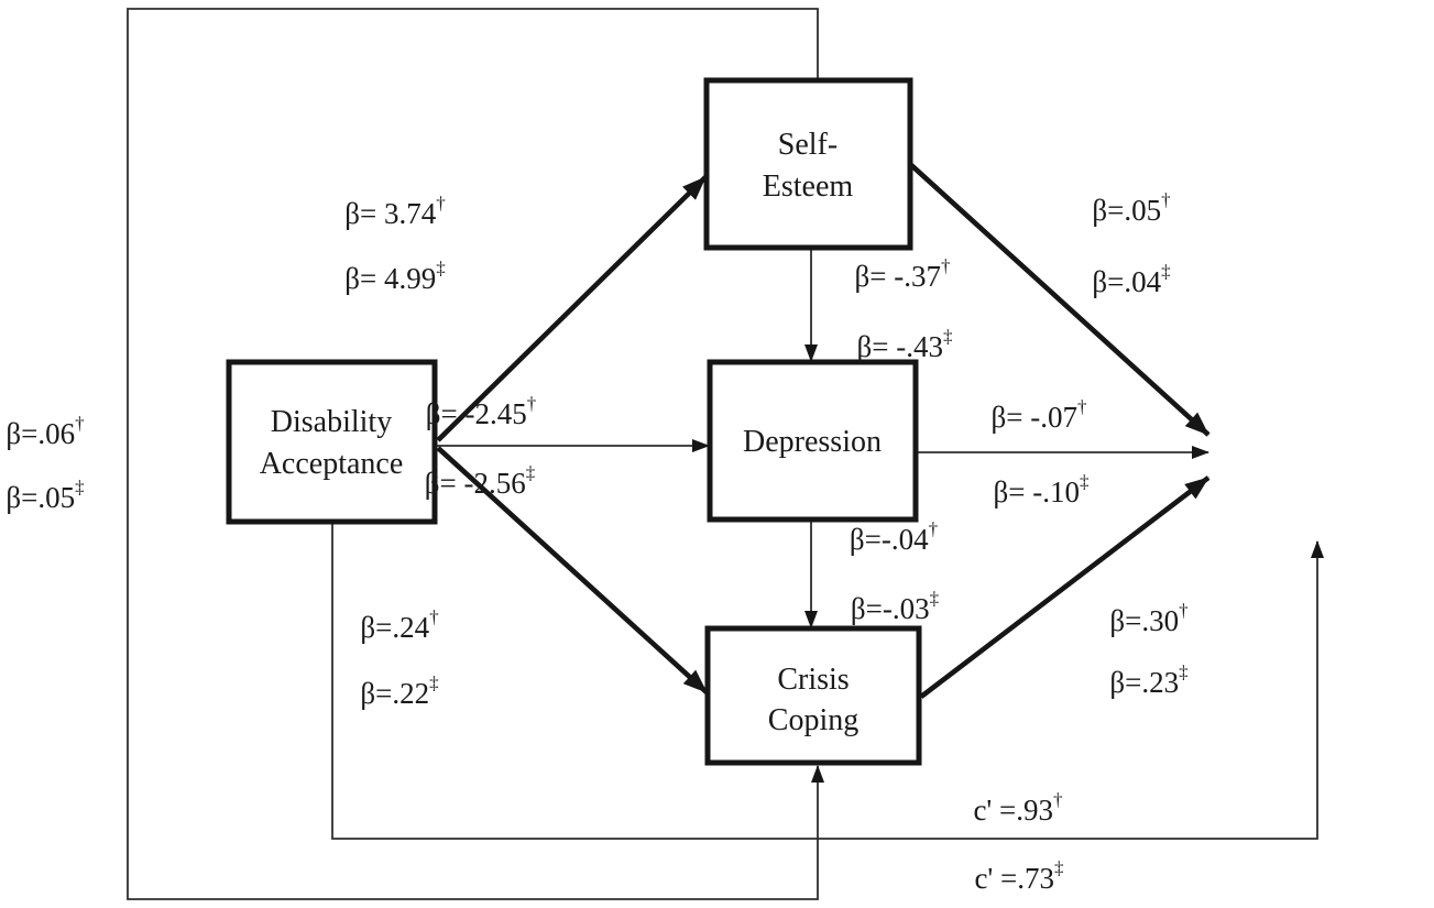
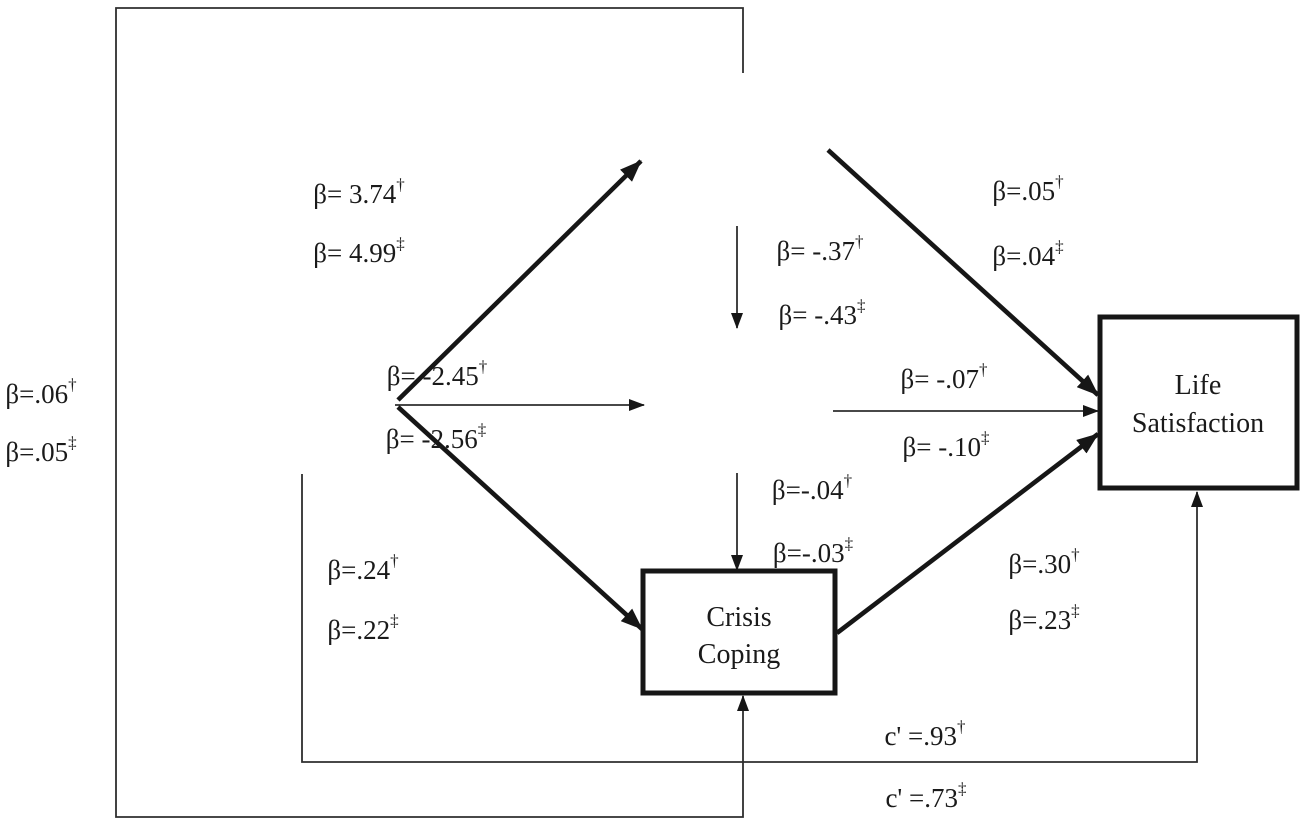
- Disability
- Acceptance
- Self-
- Esteem
- Depression
  Crisis
  Coping
+ Life
+ Satisfaction
  β= 3.74†
  β= 4.99‡
  β= -2.45†
  β= -2.56‡
  β=.24†
  β=.22‡
  β= -.37†
  β= -.43‡
  β=-.04†
  β=-.03‡
  β=.05†
  β=.04‡
  β= -.07†
  β= -.10‡
  β=.30†
  β=.23‡
  β=.06†
  β=.05‡
  c' =.93†
  c' =.73‡
